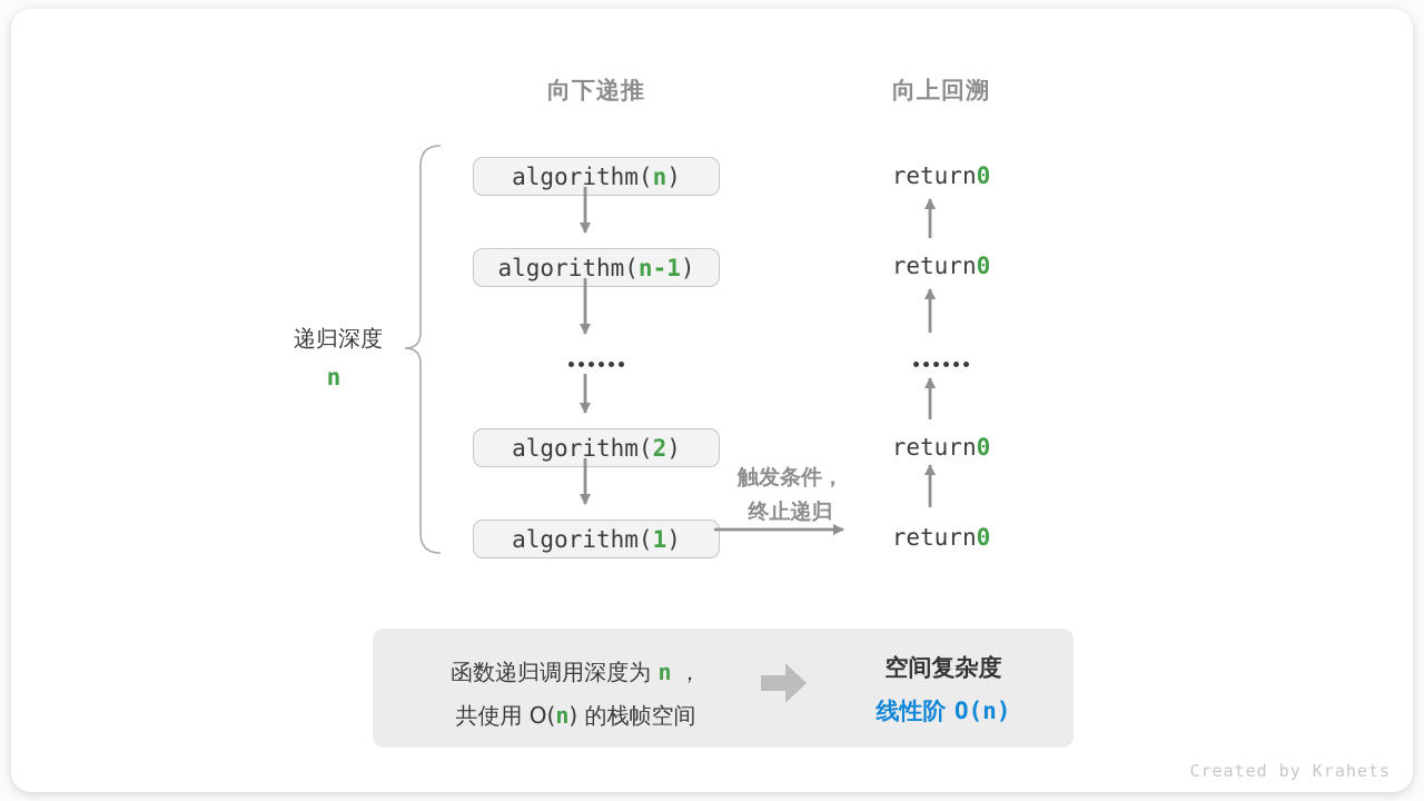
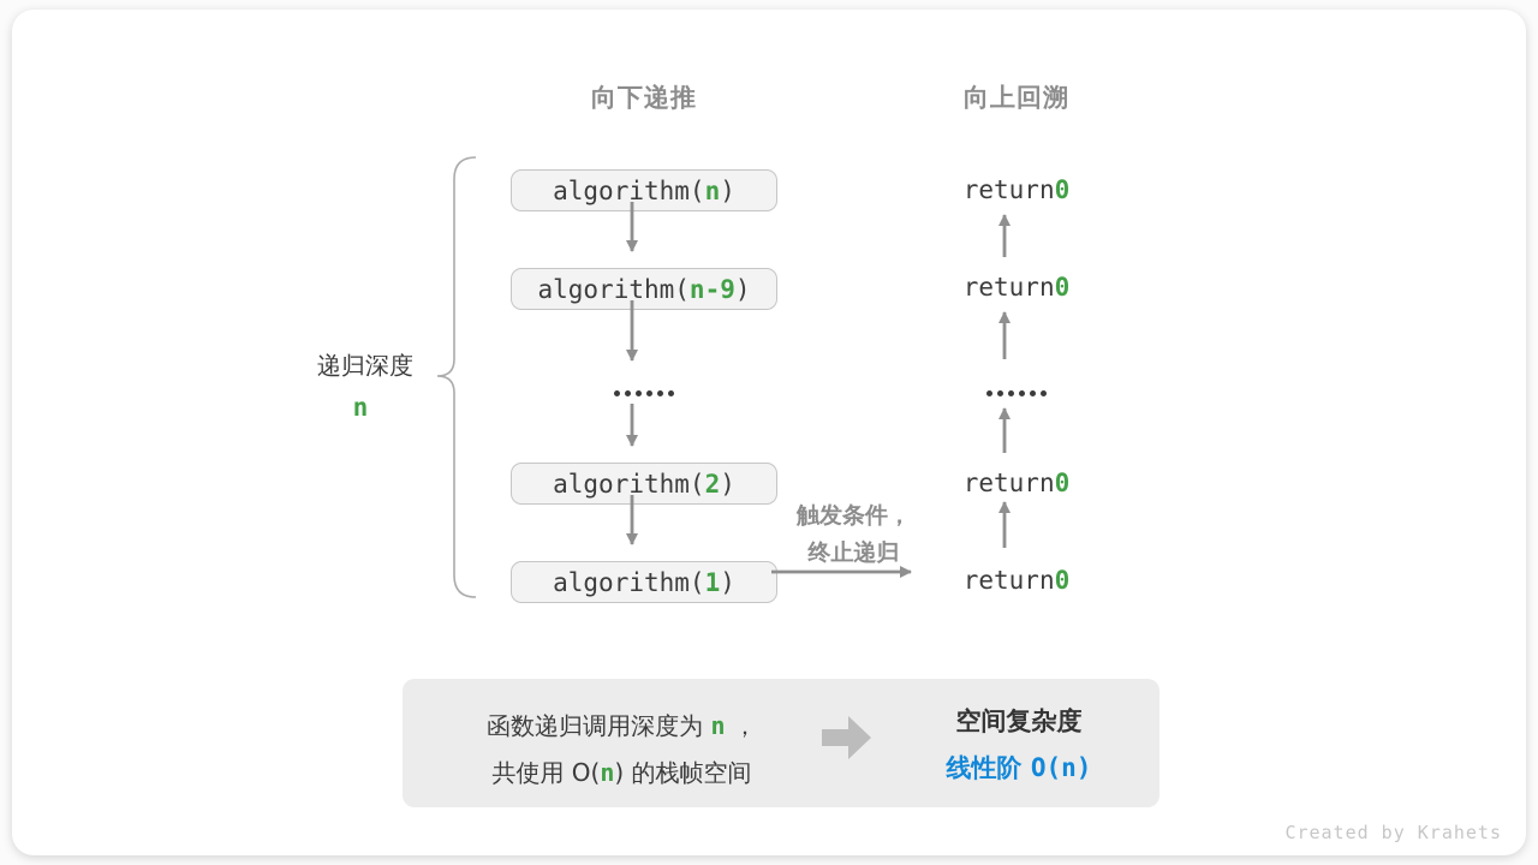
  向下递推
  向上回溯
  递归深度
  n
  algorithm(
  n
  )
  algorithm(
- n-1
+ n-9
  )
  algorithm(
  2
  )
  algorithm(
  1
  )
  return
  0
  return
  0
  return
  0
  return
  0
  触发条件，
  终止递归
  函数递归调用深度为 n ，
  共使用 O(n) 的栈帧空间
  空间复杂度
  线性阶 O(n)
  Created by Krahets
